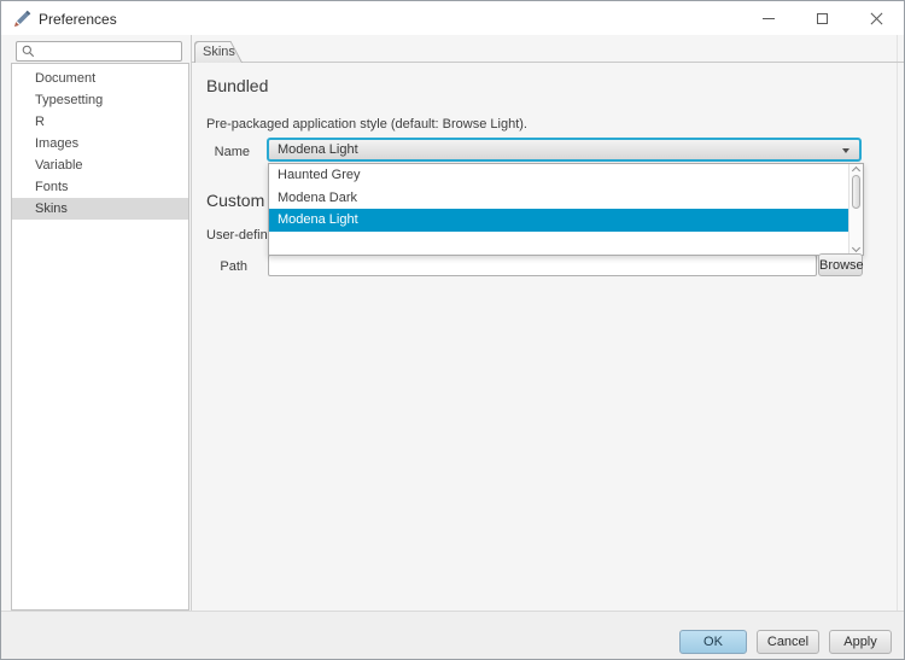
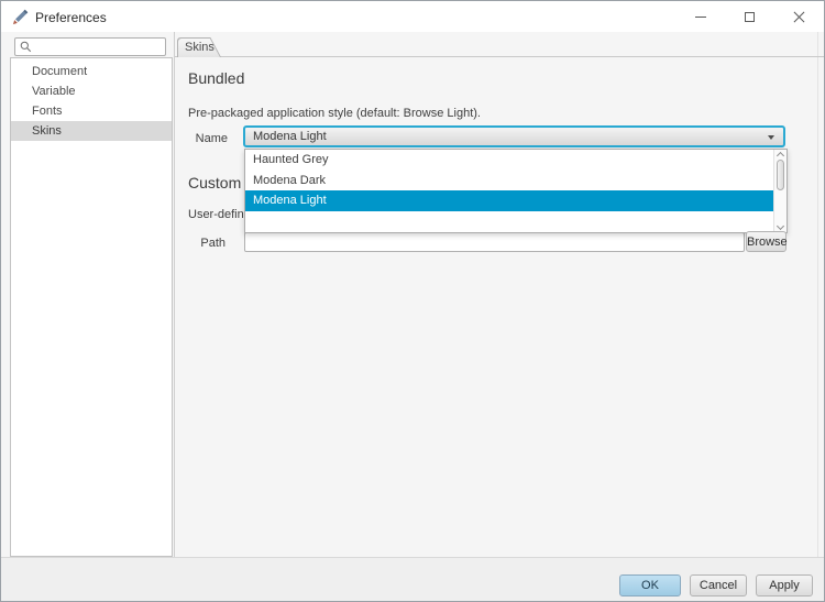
  Preferences
  Document
- Typesetting
- R
- Images
  Variable
  Fonts
  Skins
  Skins
  Bundled
  Pre-packaged application style (default: Browse Light).
  Name
  Modena Light
  Custom
  User-defin
  Path
  Browse
  Haunted Grey
  Modena Dark
  Modena Light
  OK
  Cancel
  Apply
